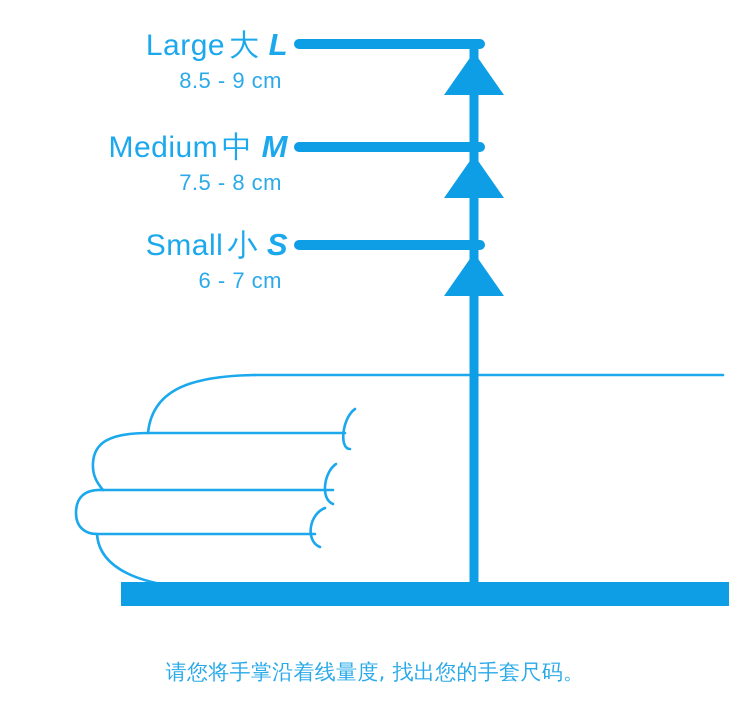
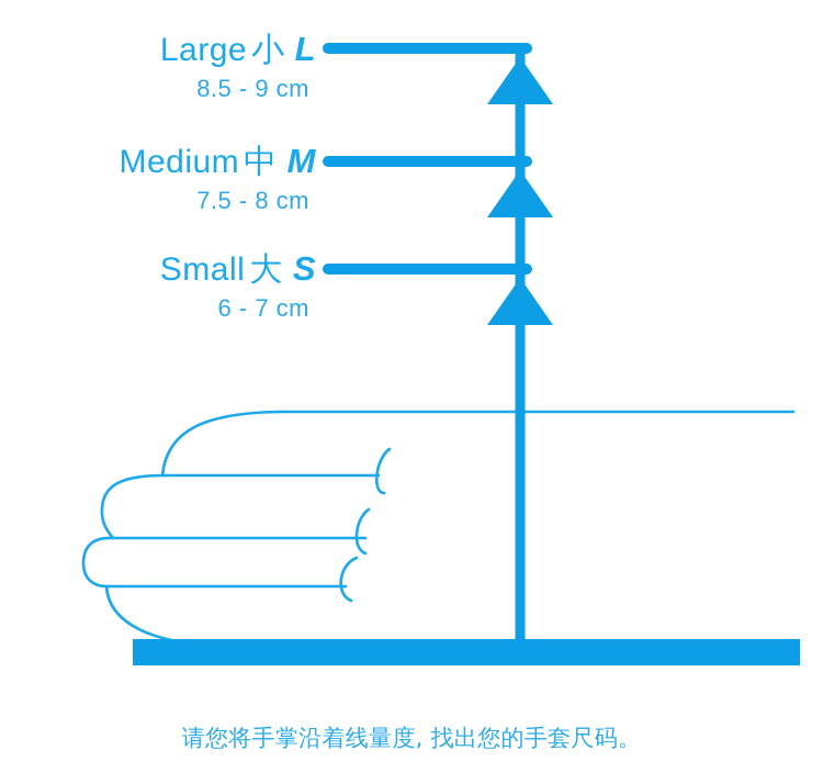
- Large 大 L
+ Large 小 L
  8.5 - 9 cm
  Medium 中 M
  7.5 - 8 cm
- Small 小 S
+ Small 大 S
  6 - 7 cm
  请您将手掌沿着线量度, 找出您的手套尺码。
